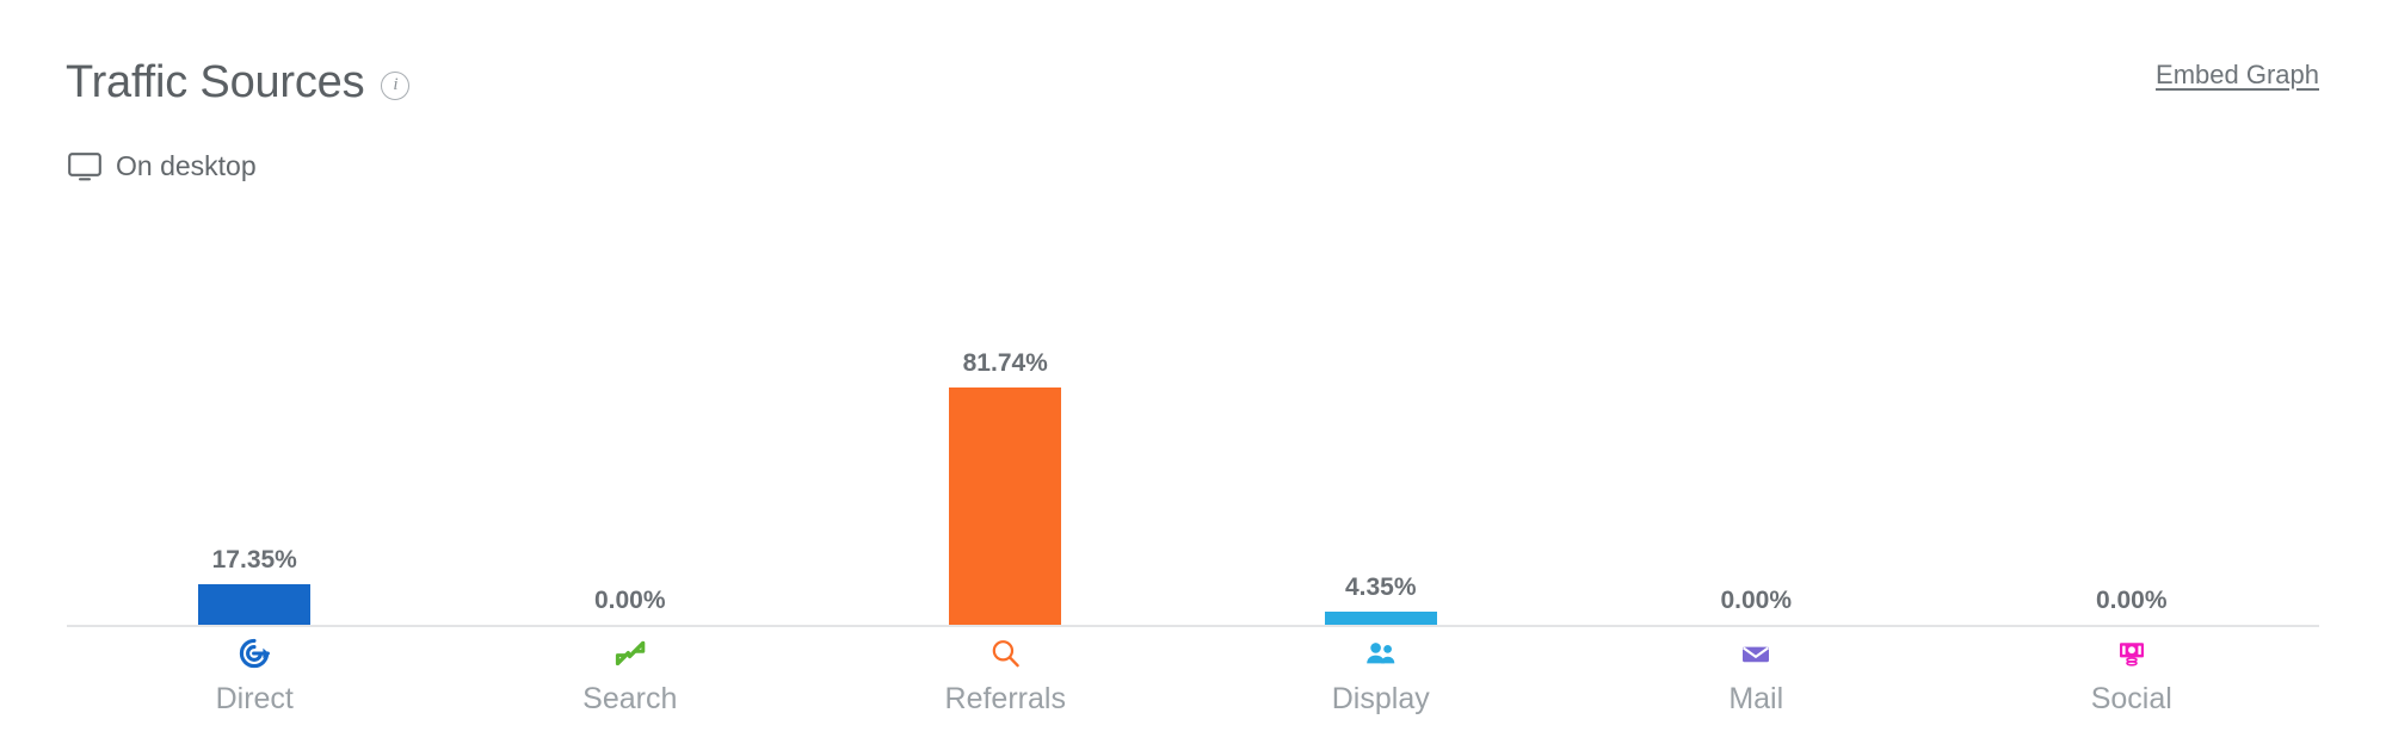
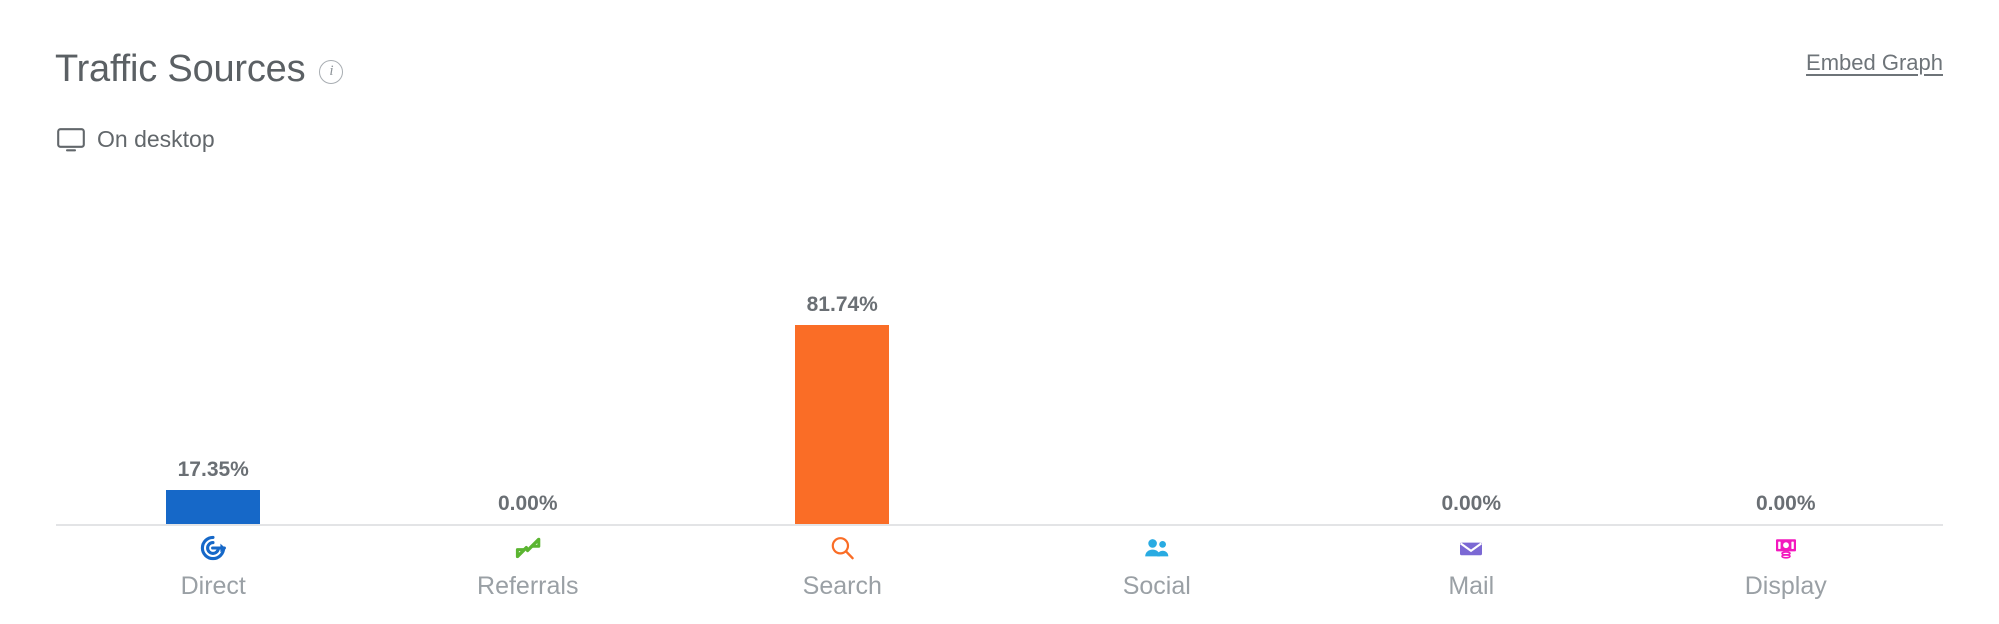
  Traffic Sources
  i
  On desktop
  Embed Graph
  17.35%
  Direct
  0.00%
- Search
+ Referrals
  81.74%
- Referrals
+ Search
- 4.35%
- Display
+ Social
  0.00%
  Mail
  0.00%
- Social
+ Display
